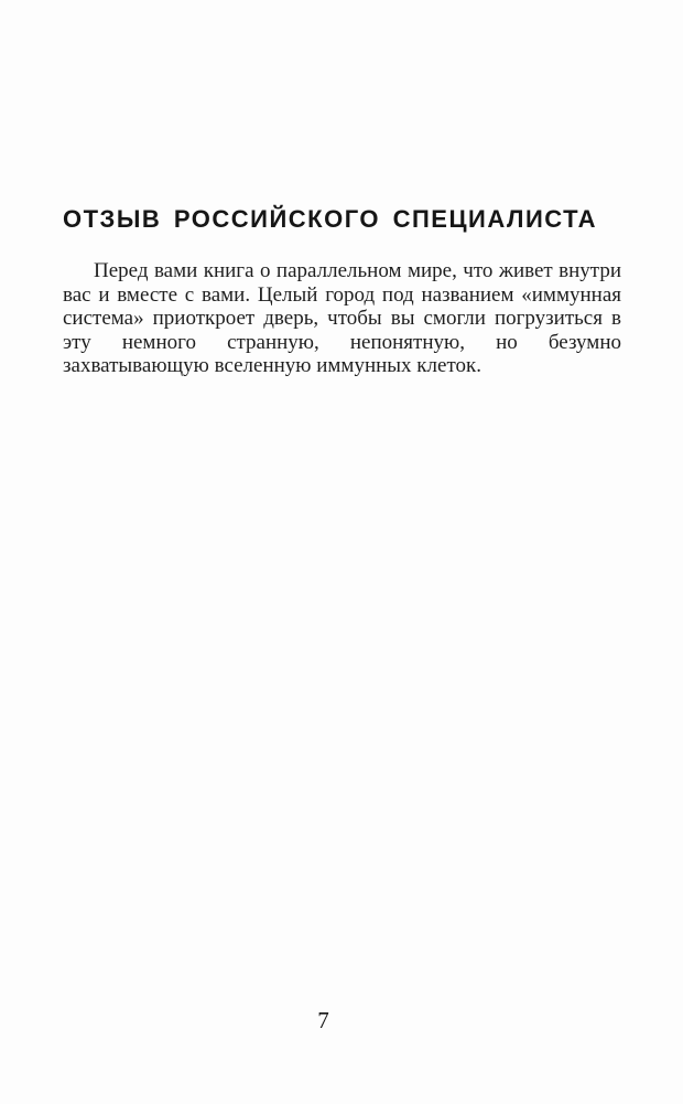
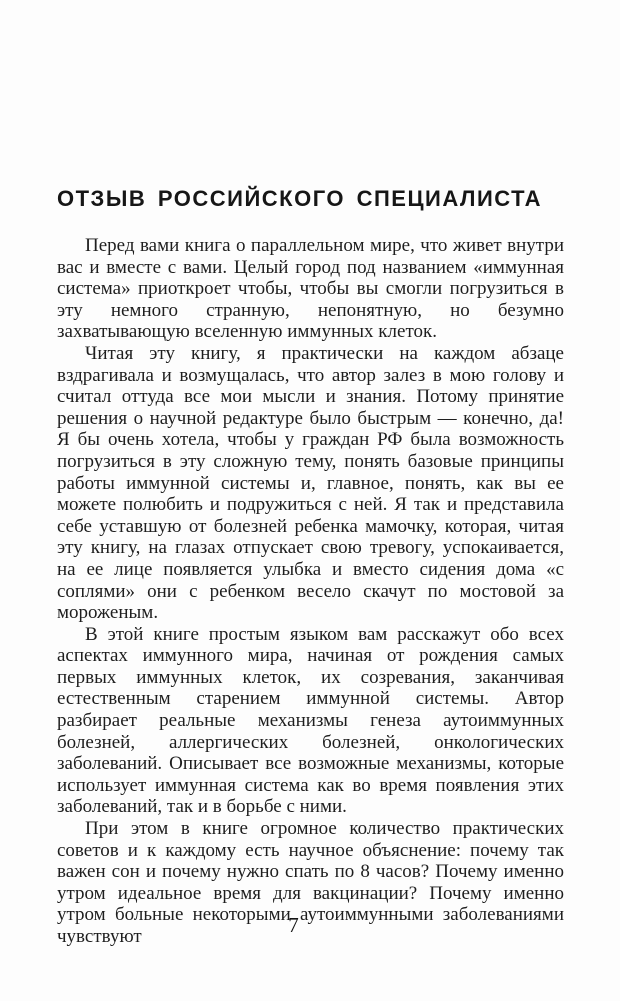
  ОТЗЫВ РОССИЙСКОГО СПЕЦИАЛИСТА
- Перед вами книга о параллельном мире, что живет внутри вас и вместе с вами. Целый город под названием «иммунная система» приоткроет дверь, чтобы вы смогли погрузиться в эту немного странную, непонятную, но безумно захватывающую вселенную иммунных клеток.
+ Перед вами книга о параллельном мире, что живет внутри вас и вместе с вами. Целый город под названием «иммунная система» приоткроет чтобы, чтобы вы смогли погрузиться в эту немного странную, непонятную, но безумно захватывающую вселенную иммунных клеток.
+ Читая эту книгу, я практически на каждом абзаце вздрагивала и возмущалась, что автор залез в мою голову и считал оттуда все мои мысли и знания. Потому принятие решения о научной редактуре было быстрым — конечно, да! Я бы очень хотела, чтобы у граждан РФ была возможность погрузиться в эту сложную тему, понять базовые принципы работы иммунной системы и, главное, понять, как вы ее можете полюбить и подружиться с ней. Я так и представила себе уставшую от болезней ребенка мамочку, которая, читая эту книгу, на глазах отпускает свою тревогу, успокаивается, на ее лице появляется улыбка и вместо сидения дома «с соплями» они с ребенком весело скачут по мостовой за мороженым.
+ В этой книге простым языком вам расскажут обо всех аспектах иммунного мира, начиная от рождения самых первых иммунных клеток, их созревания, заканчивая естественным старением иммунной системы. Автор разбирает реальные механизмы генеза аутоиммунных болезней, аллергических болезней, онкологических заболеваний. Описывает все возможные механизмы, которые использует иммунная система как во время появления этих заболеваний, так и в борьбе с ними.
+ При этом в книге огромное количество практических советов и к каждому есть научное объяснение: почему так важен сон и почему нужно спать по 8 часов? Почему именно утром идеальное время для вакцинации? Почему именно утром больные некоторыми аутоиммунными заболеваниями чувствуют
  7
